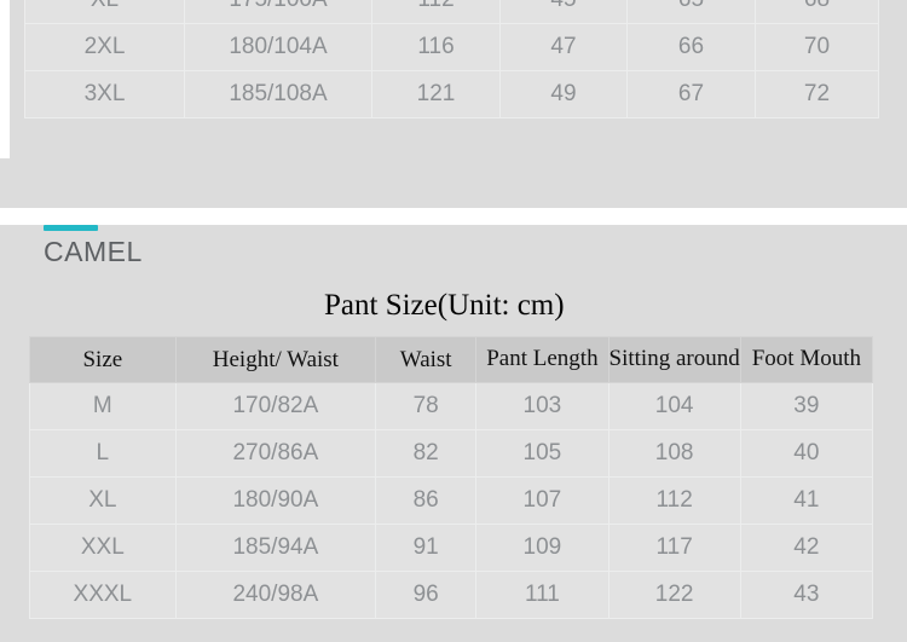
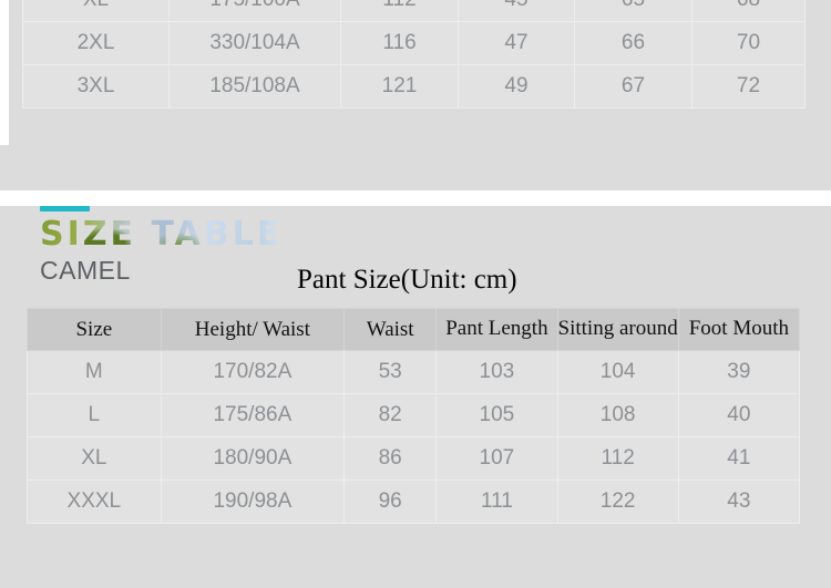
- 2XL	180/104A	116	47	66	70
+ 2XL	330/104A	116	47	66	70
  3XL	185/108A	121	49	67	72
+ SIZE TABLE
  CAMEL
  Pant Size(Unit: cm)
  Size	Height/ Waist	Waist	Pant Length	Sitting around	Foot Mouth
- M	170/82A	78	103	104	39
+ M	170/82A	53	103	104	39
- L	270/86A	82	105	108	40
+ L	175/86A	82	105	108	40
  XL	180/90A	86	107	112	41
- XXL	185/94A	91	109	117	42
- XXXL	240/98A	96	111	122	43
+ XXXL	190/98A	96	111	122	43
